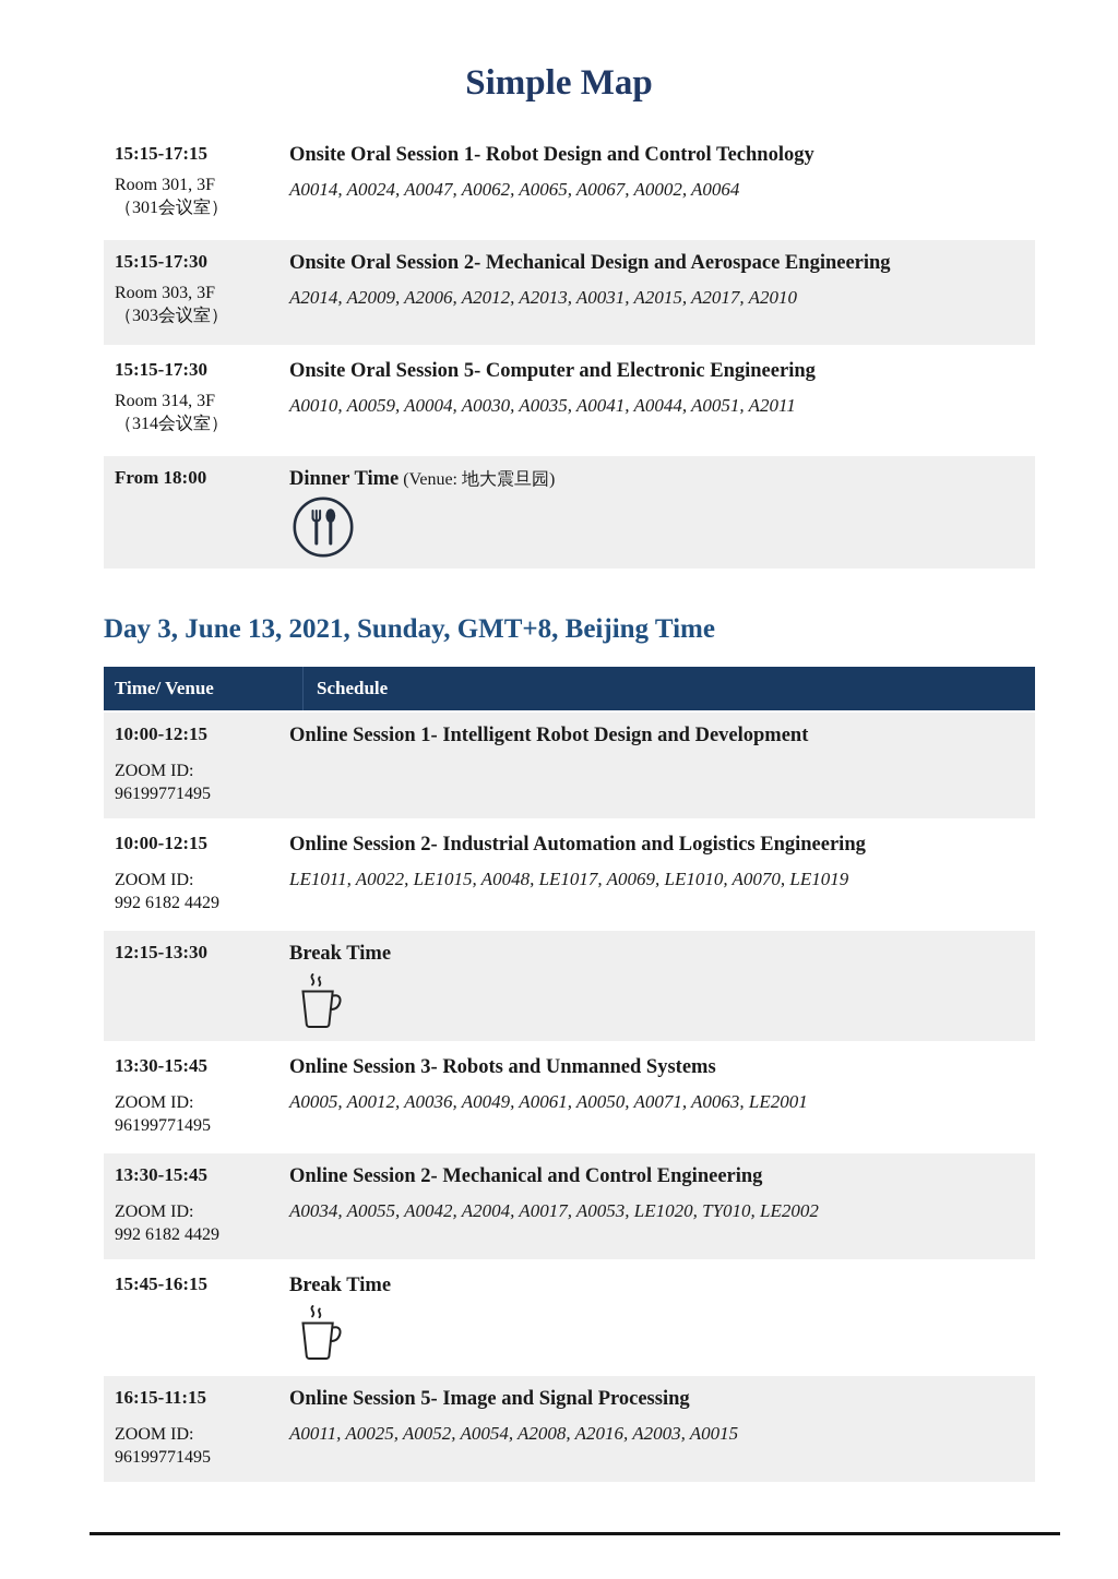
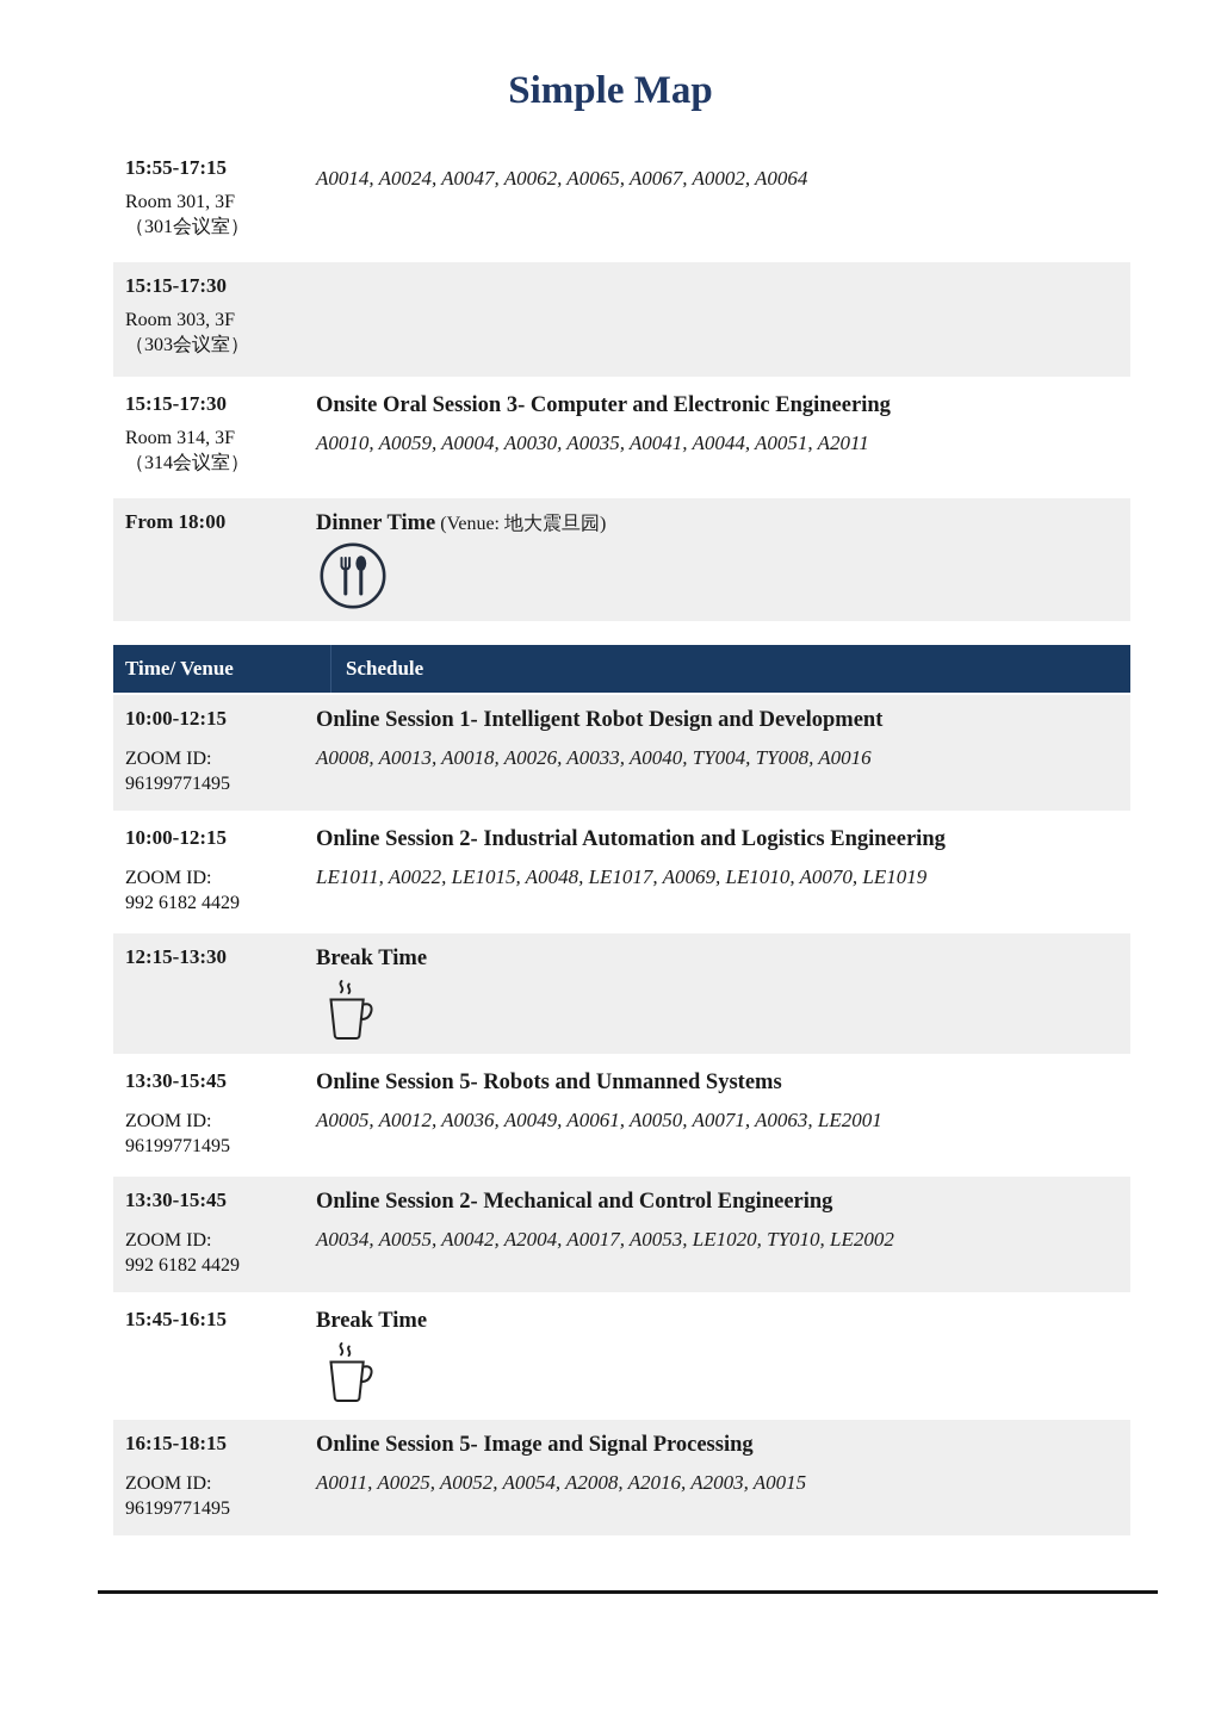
  Simple Map
- 15:15-17:15
+ 15:55-17:15
  Room 301, 3F
  （301会议室）
- Onsite Oral Session 1- Robot Design and Control Technology
  A0014, A0024, A0047, A0062, A0065, A0067, A0002, A0064
  15:15-17:30
  Room 303, 3F
  （303会议室）
- Onsite Oral Session 2- Mechanical Design and Aerospace Engineering
- A2014, A2009, A2006, A2012, A2013, A0031, A2015, A2017, A2010
  15:15-17:30
  Room 314, 3F
  （314会议室）
- Onsite Oral Session 5- Computer and Electronic Engineering
+ Onsite Oral Session 3- Computer and Electronic Engineering
  A0010, A0059, A0004, A0030, A0035, A0041, A0044, A0051, A2011
  From 18:00
  Dinner Time (Venue: 地大震旦园)
- Day 3, June 13, 2021, Sunday, GMT+8, Beijing Time
  Time/ Venue
  Schedule
  10:00-12:15
  ZOOM ID:
  96199771495
  Online Session 1- Intelligent Robot Design and Development
+ A0008, A0013, A0018, A0026, A0033, A0040, TY004, TY008, A0016
  10:00-12:15
  ZOOM ID:
  992 6182 4429
  Online Session 2- Industrial Automation and Logistics Engineering
  LE1011, A0022, LE1015, A0048, LE1017, A0069, LE1010, A0070, LE1019
  12:15-13:30
  Break Time
  13:30-15:45
  ZOOM ID:
  96199771495
- Online Session 3- Robots and Unmanned Systems
+ Online Session 5- Robots and Unmanned Systems
  A0005, A0012, A0036, A0049, A0061, A0050, A0071, A0063, LE2001
  13:30-15:45
  ZOOM ID:
  992 6182 4429
  Online Session 2- Mechanical and Control Engineering
  A0034, A0055, A0042, A2004, A0017, A0053, LE1020, TY010, LE2002
  15:45-16:15
  Break Time
- 16:15-11:15
+ 16:15-18:15
  ZOOM ID:
  96199771495
  Online Session 5- Image and Signal Processing
  A0011, A0025, A0052, A0054, A2008, A2016, A2003, A0015
